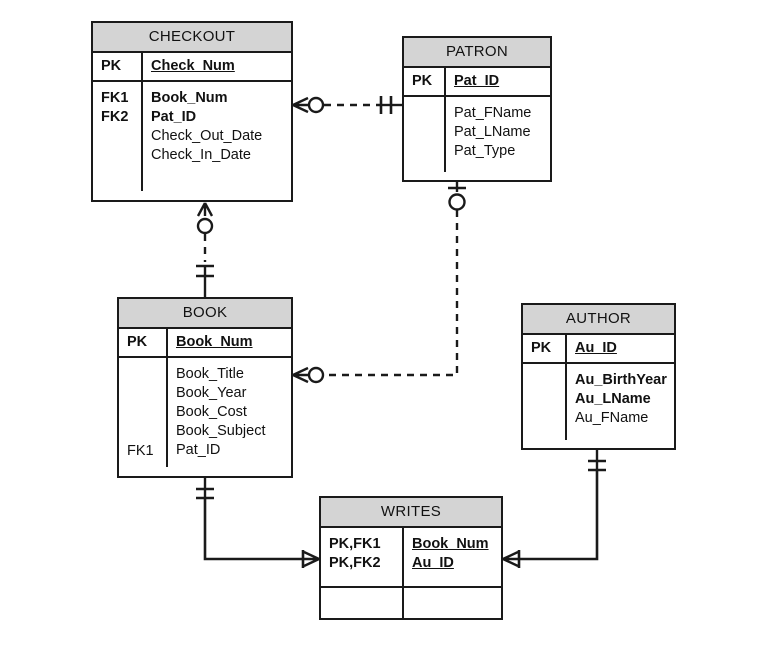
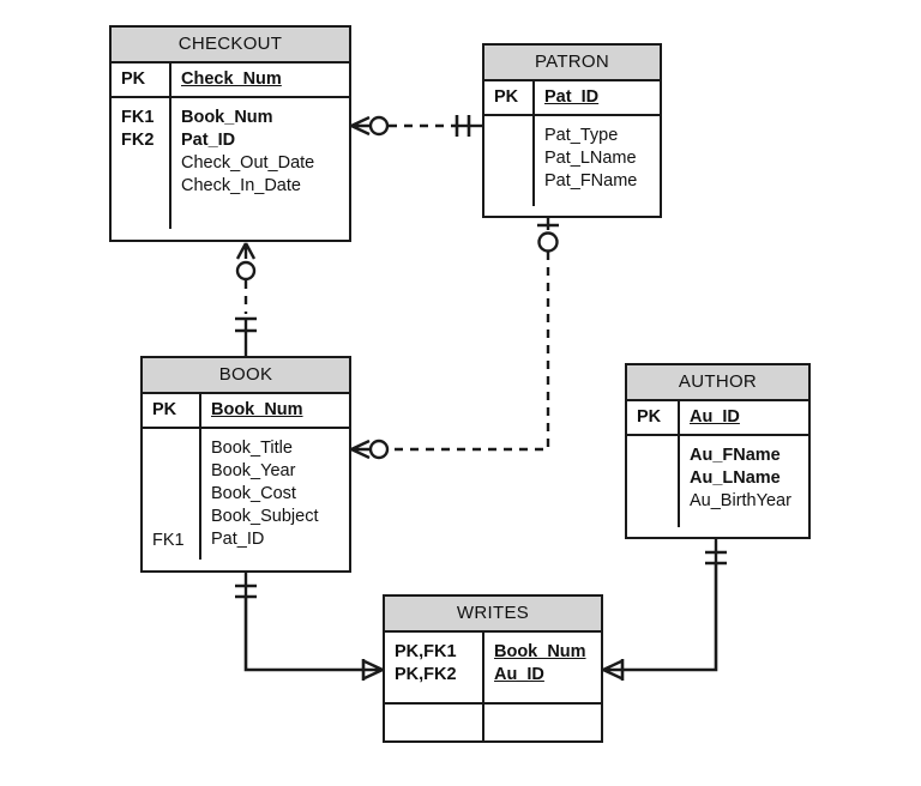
  CHECKOUT
  PK
  Check_Num
  FK1
  FK2
  Book_Num
  Pat_ID
  Check_Out_Date
  Check_In_Date
  PATRON
  PK
  Pat_ID
- Pat_FName
+ Pat_Type
  Pat_LName
- Pat_Type
+ Pat_FName
  BOOK
  PK
  Book_Num
  FK1
  Book_Title
  Book_Year
  Book_Cost
  Book_Subject
  Pat_ID
  AUTHOR
  PK
  Au_ID
- Au_BirthYear
+ Au_FName
  Au_LName
- Au_FName
+ Au_BirthYear
  WRITES
  PK,FK1
  PK,FK2
  Book_Num
  Au_ID
